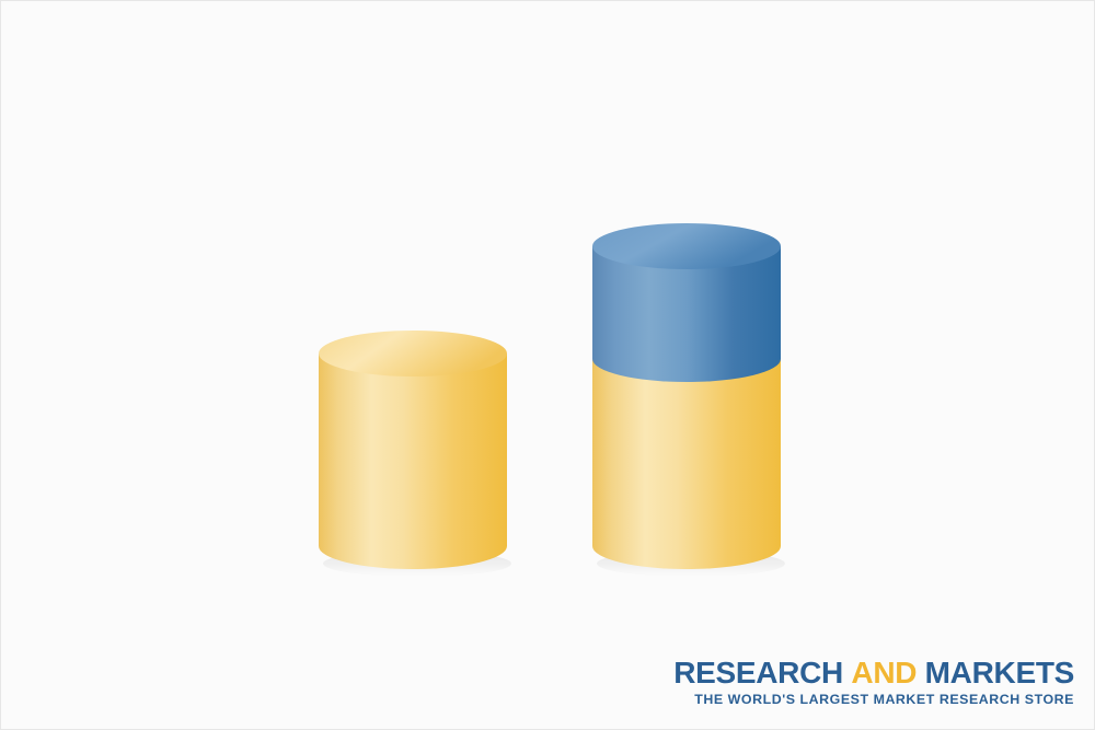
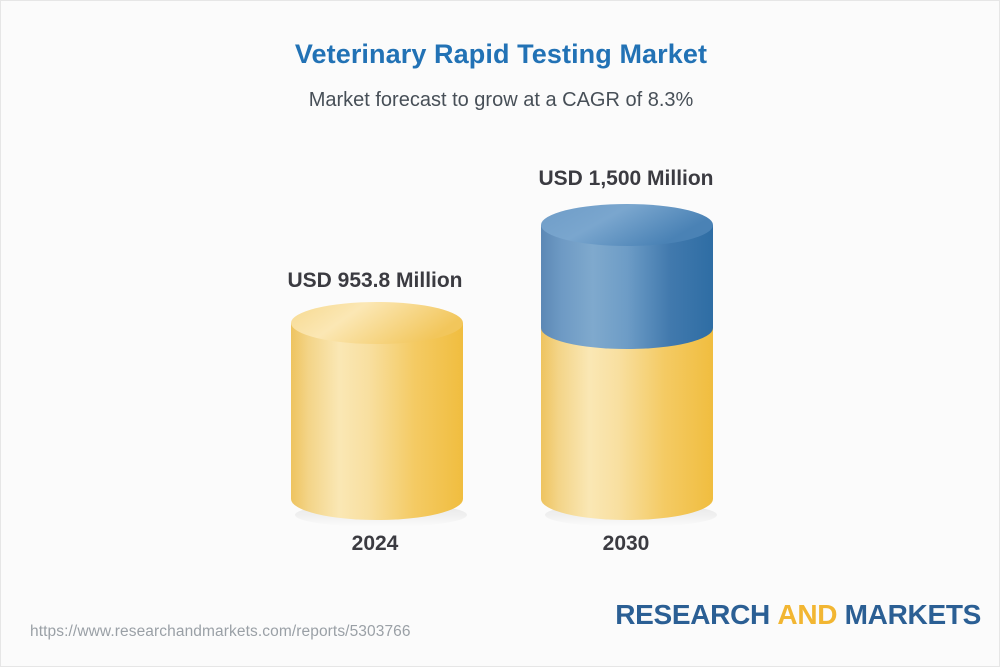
+ Veterinary Rapid Testing Market
+ Market forecast to grow at a CAGR of 8.3%
+ USD 953.8 Million
+ 2024
+ USD 1,500 Million
+ 2030
+ https://www.researchandmarkets.com/reports/5303766
  RESEARCH AND MARKETS
- THE WORLD'S LARGEST MARKET RESEARCH STORE
